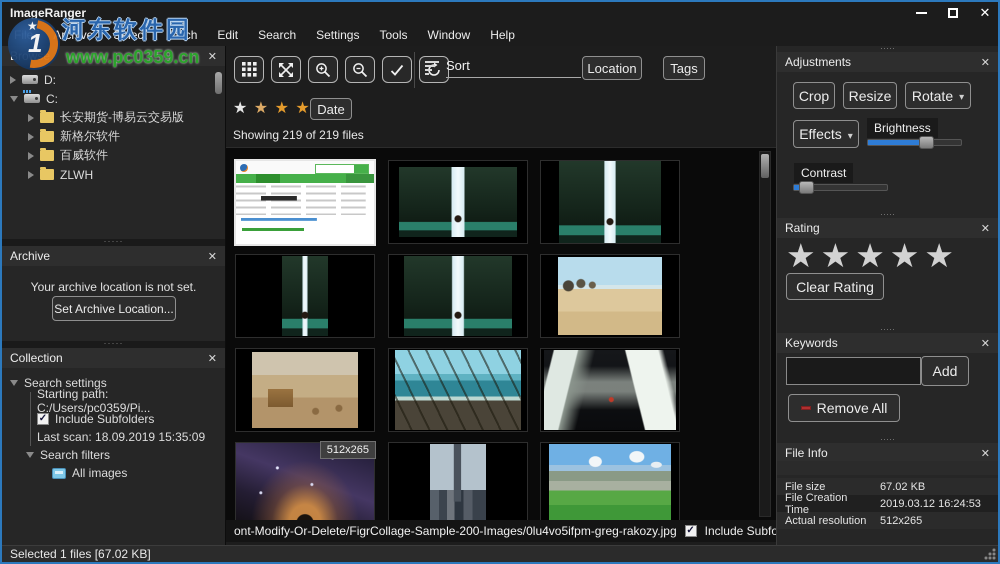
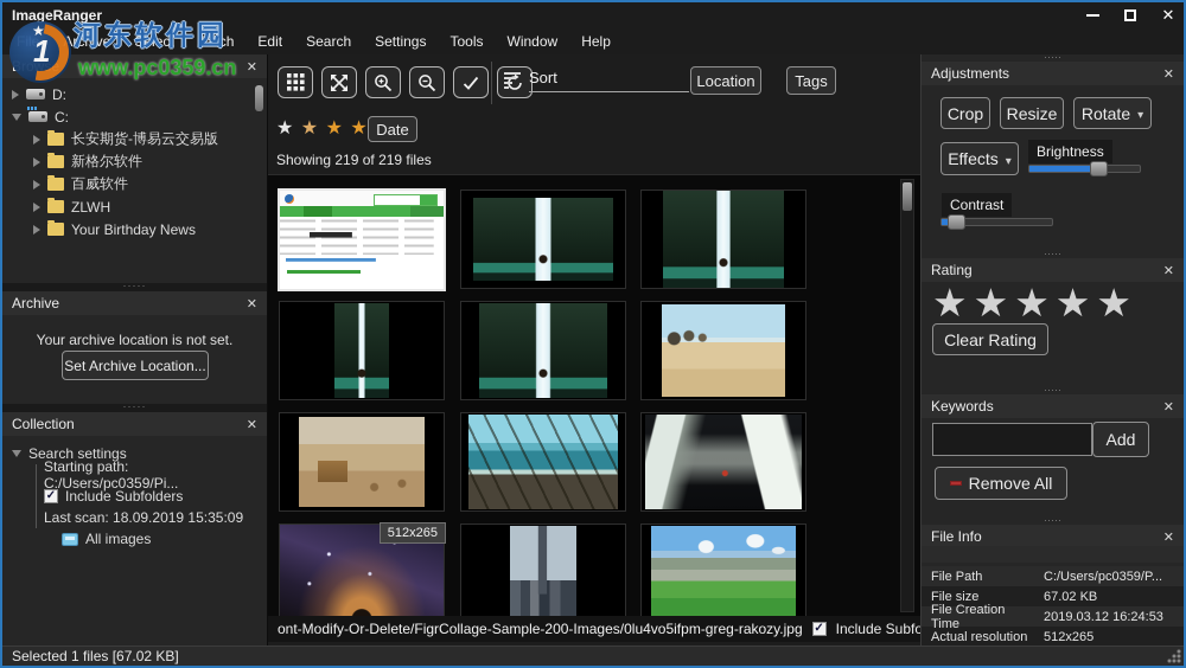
  ImageRanger
  ✕
  rchive
  Select
  Batch
  Edit
  Search
  Settings
  Tools
  Window
  Help
  ★
  1
  河东软件园
  www.pc0359.cn
  ✕
  D:
  C:
  长安期货-博易云交易版
  新格尔软件
  百威软件
  ZLWH
+ Your Birthday News
  ·····
  Archive
  ✕
  Your archive location is not set.
  Set Archive Location...
  ·····
  Collection
  ✕
  Search settings
  Starting path: C:/Users/pc0359/Pi...
  ✓
  Include Subfolders
  Last scan: 18.09.2019 15:35:09
- Search filters
  All images
  Sort
  Location
  Tags
  ★ ★ ★ ★
  Date
  Showing 219 of 219 files
  512x265
  ont-Modify-Or-Delete/FigrCollage-Sample-200-Images/0lu4vo5ifpm-greg-rakozy.jpg
  ✓
  Include Subfo
  ·····
  Adjustments
  ✕
  Crop
  Resize
  Rotate
  ▾
  Effects
  ▾
  Brightness
  Contrast
  ·····
  Rating
  ✕
  ★★★★★
  Clear Rating
  ·····
  Keywords
  ✕
  Add
  Remove All
  ·····
  File Info
  ✕
+ File Path
+ C:/Users/pc0359/P...
  File size
  67.02 KB
  File Creation Time
  2019.03.12 16:24:53
  Actual resolution
  512x265
  Selected 1 files [67.02 KB]
